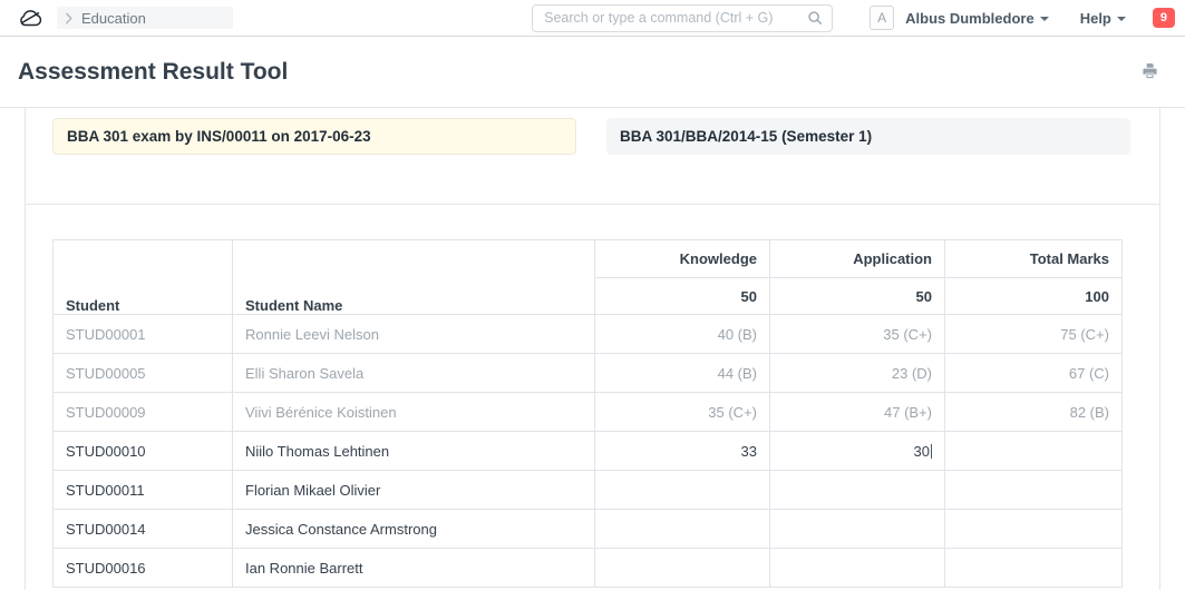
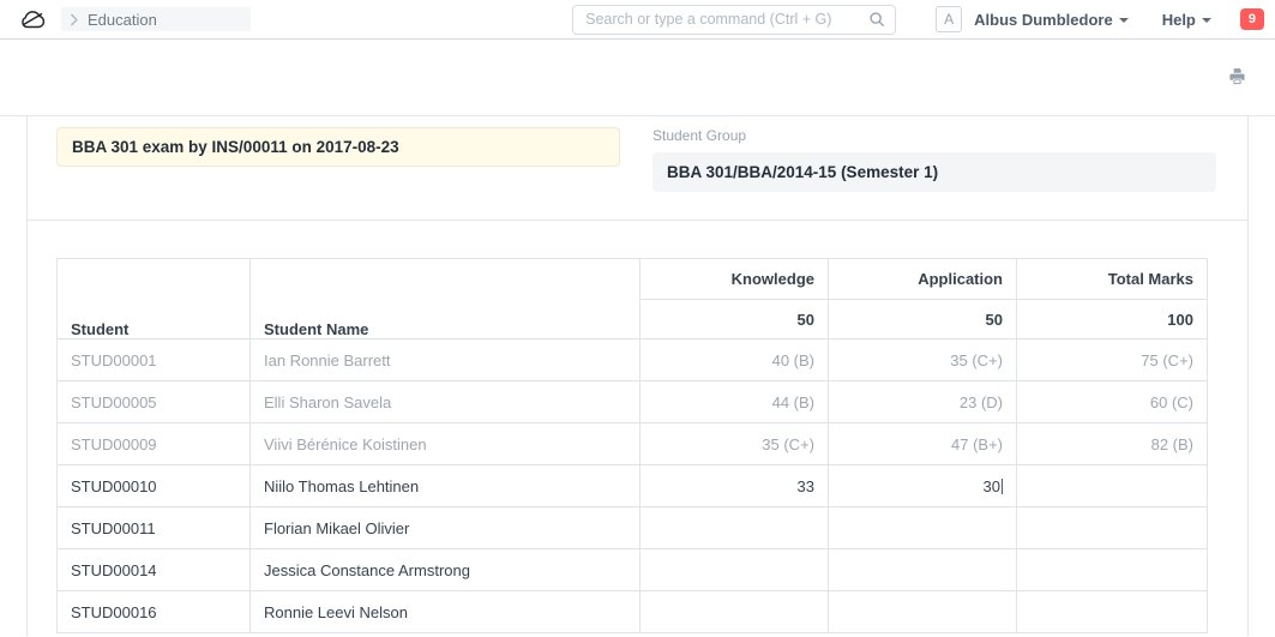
  Education
  Search or type a command (Ctrl + G)
  A
  Albus Dumbledore
  Help
  9
- Assessment Result Tool
- BBA 301 exam by INS/00011 on 2017-06-23
+ BBA 301 exam by INS/00011 on 2017-08-23
+ Student Group
  BBA 301/BBA/2014-15 (Semester 1)
  Student	Student Name	Knowledge	Application	Total Marks
  50	50	100
- STUD00001	Ronnie Leevi Nelson	40 (B)	35 (C+)	75 (C+)
+ STUD00001	Ian Ronnie Barrett	40 (B)	35 (C+)	75 (C+)
- STUD00005	Elli Sharon Savela	44 (B)	23 (D)	67 (C)
+ STUD00005	Elli Sharon Savela	44 (B)	23 (D)	60 (C)
  STUD00009	Viivi Bérénice Koistinen	35 (C+)	47 (B+)	82 (B)
  STUD00010	Niilo Thomas Lehtinen	33	30
  STUD00011	Florian Mikael Olivier
  STUD00014	Jessica Constance Armstrong
- STUD00016	Ian Ronnie Barrett
+ STUD00016	Ronnie Leevi Nelson
